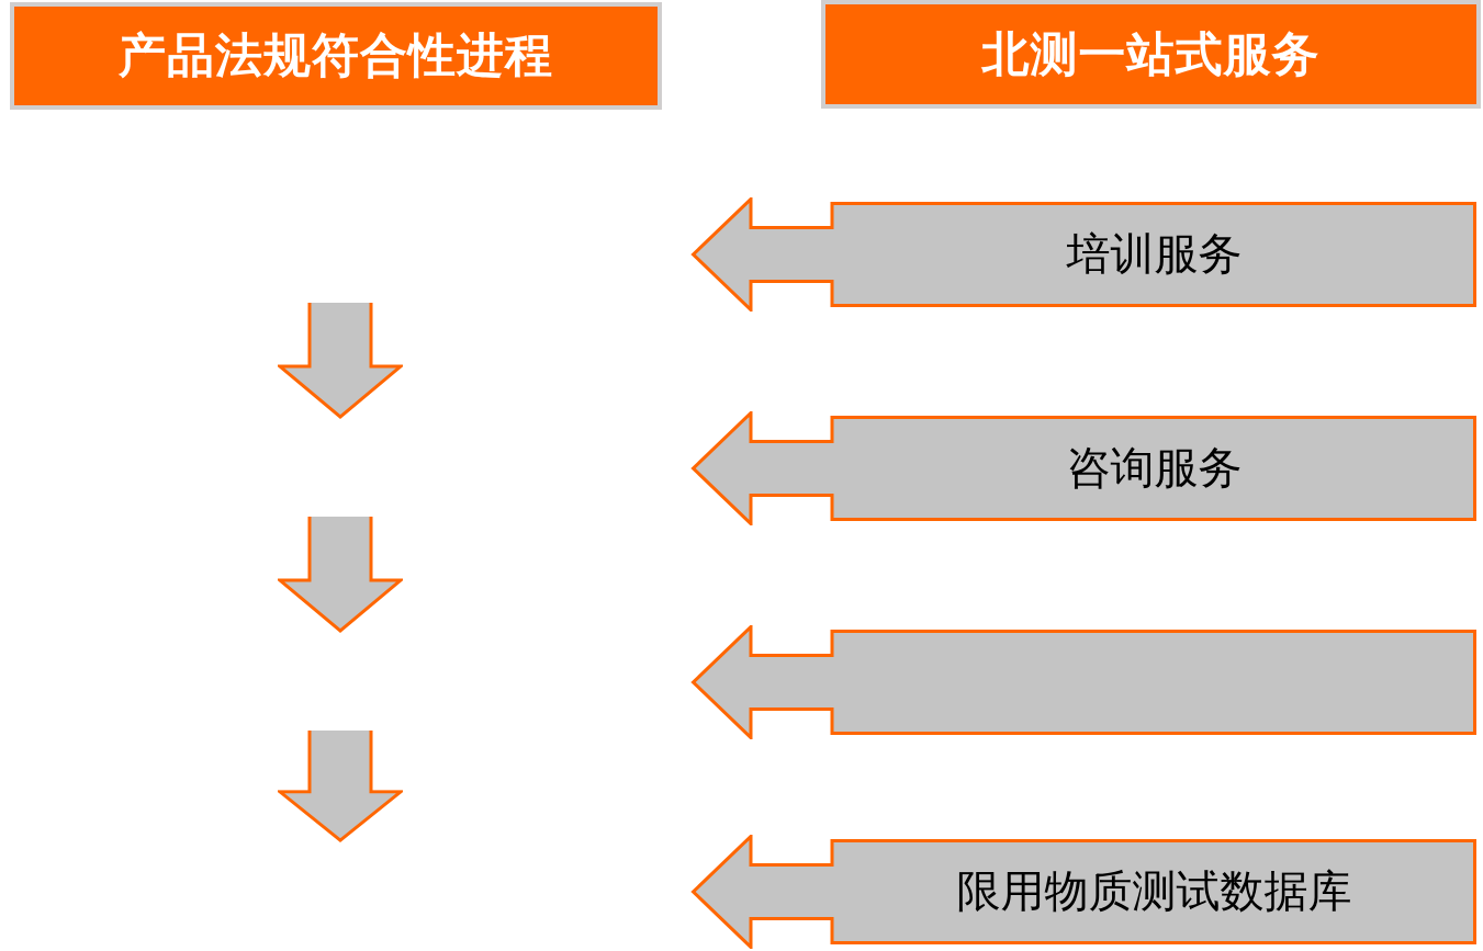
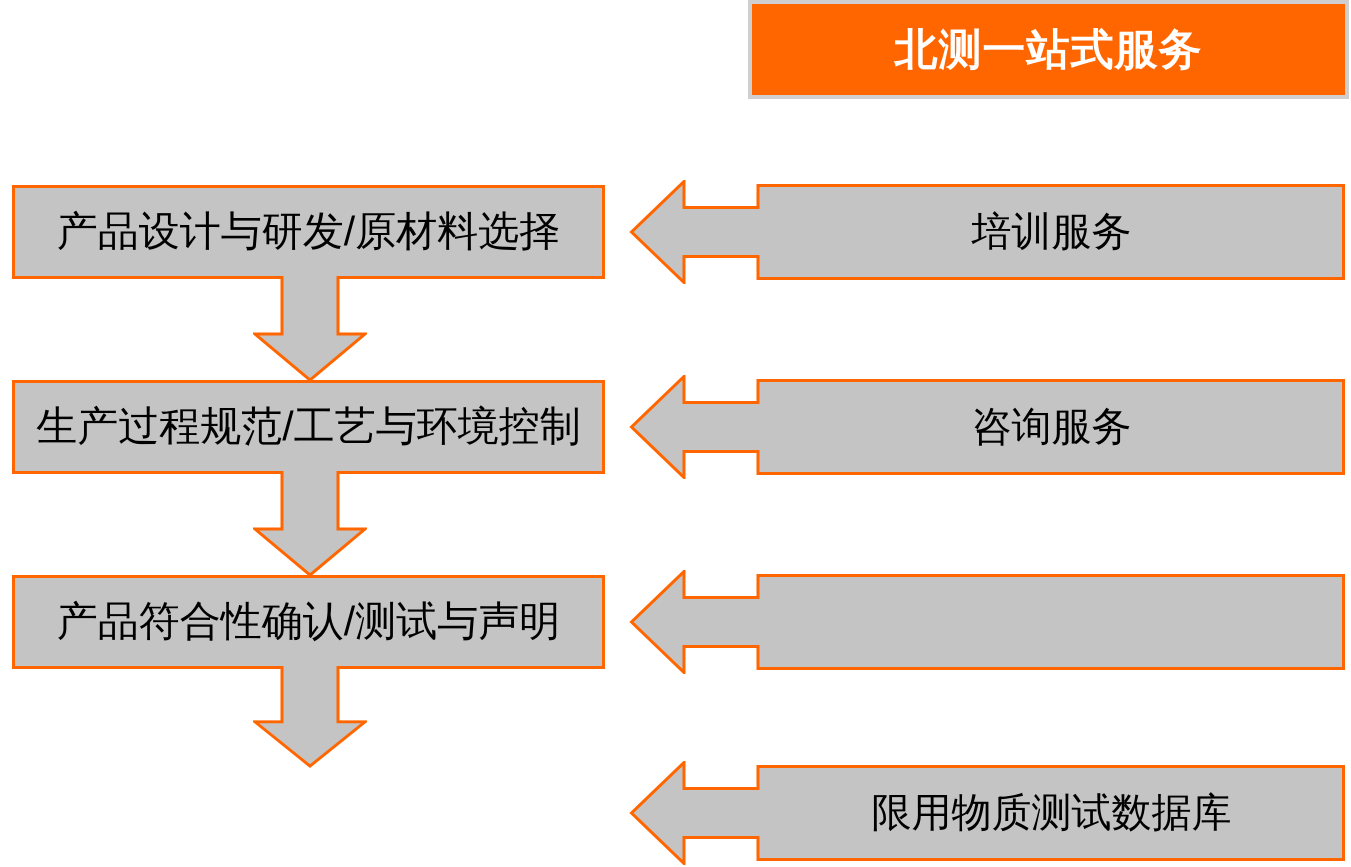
- 产品法规符合性进程
  北测一站式服务
+ 产品设计与研发/原材料选择
+ 生产过程规范/工艺与环境控制
+ 产品符合性确认/测试与声明
  培训服务
  咨询服务
  限用物质测试数据库
